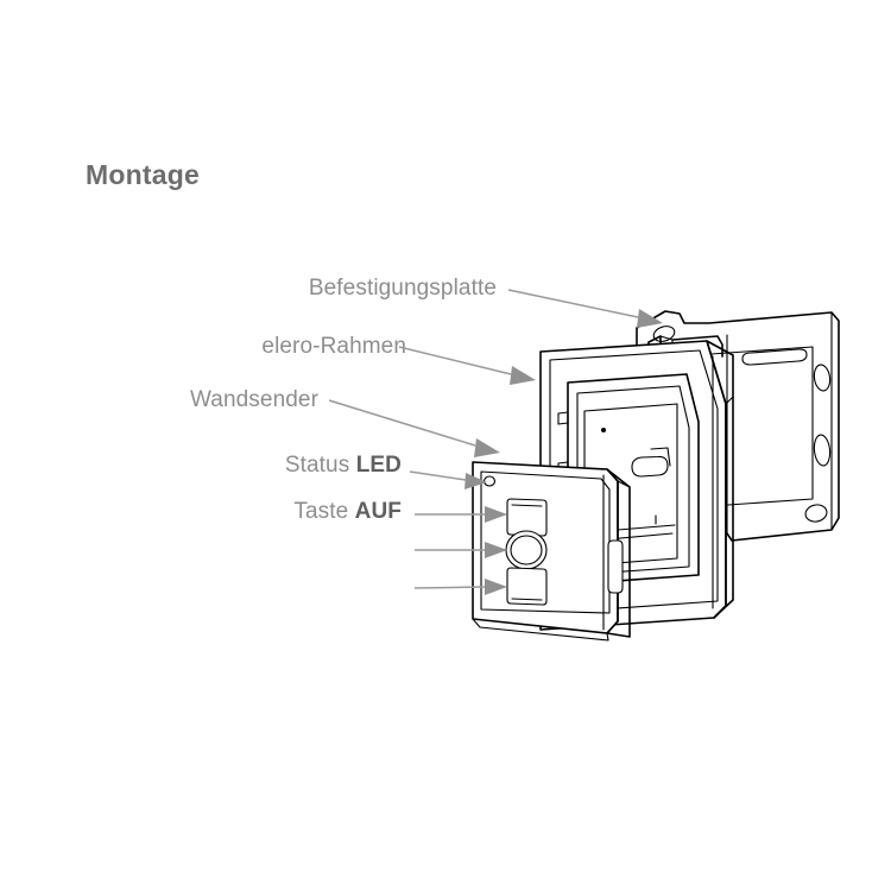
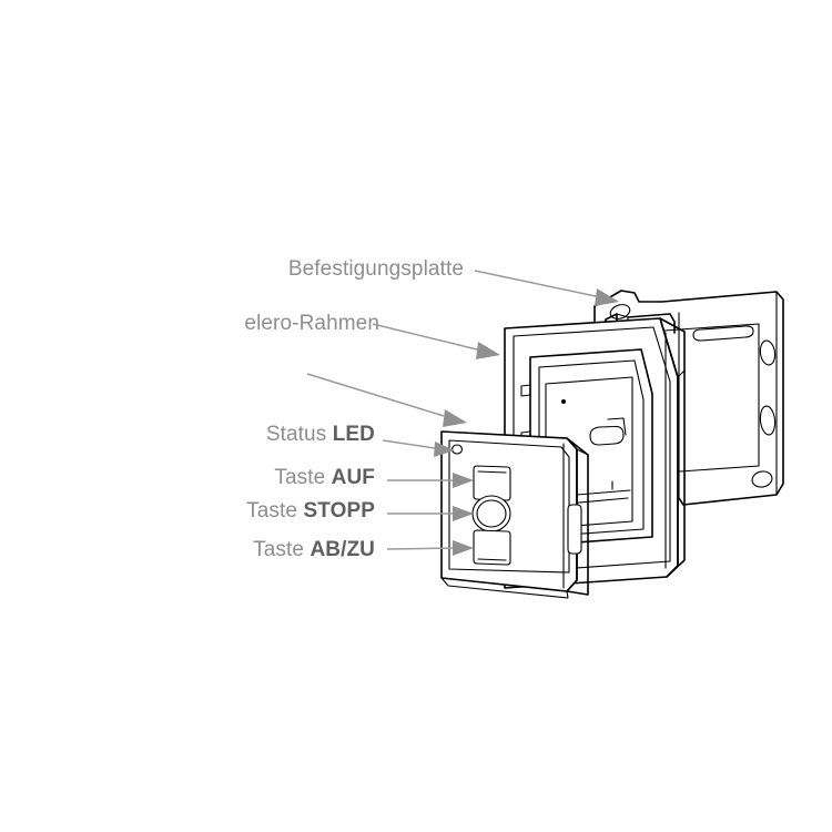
- Montage
  Befestigungsplatte
  elero-Rahme
- Wandsender
  Status LED
  Taste AUF
+ Taste STOPP
+ Taste AB/ZU
